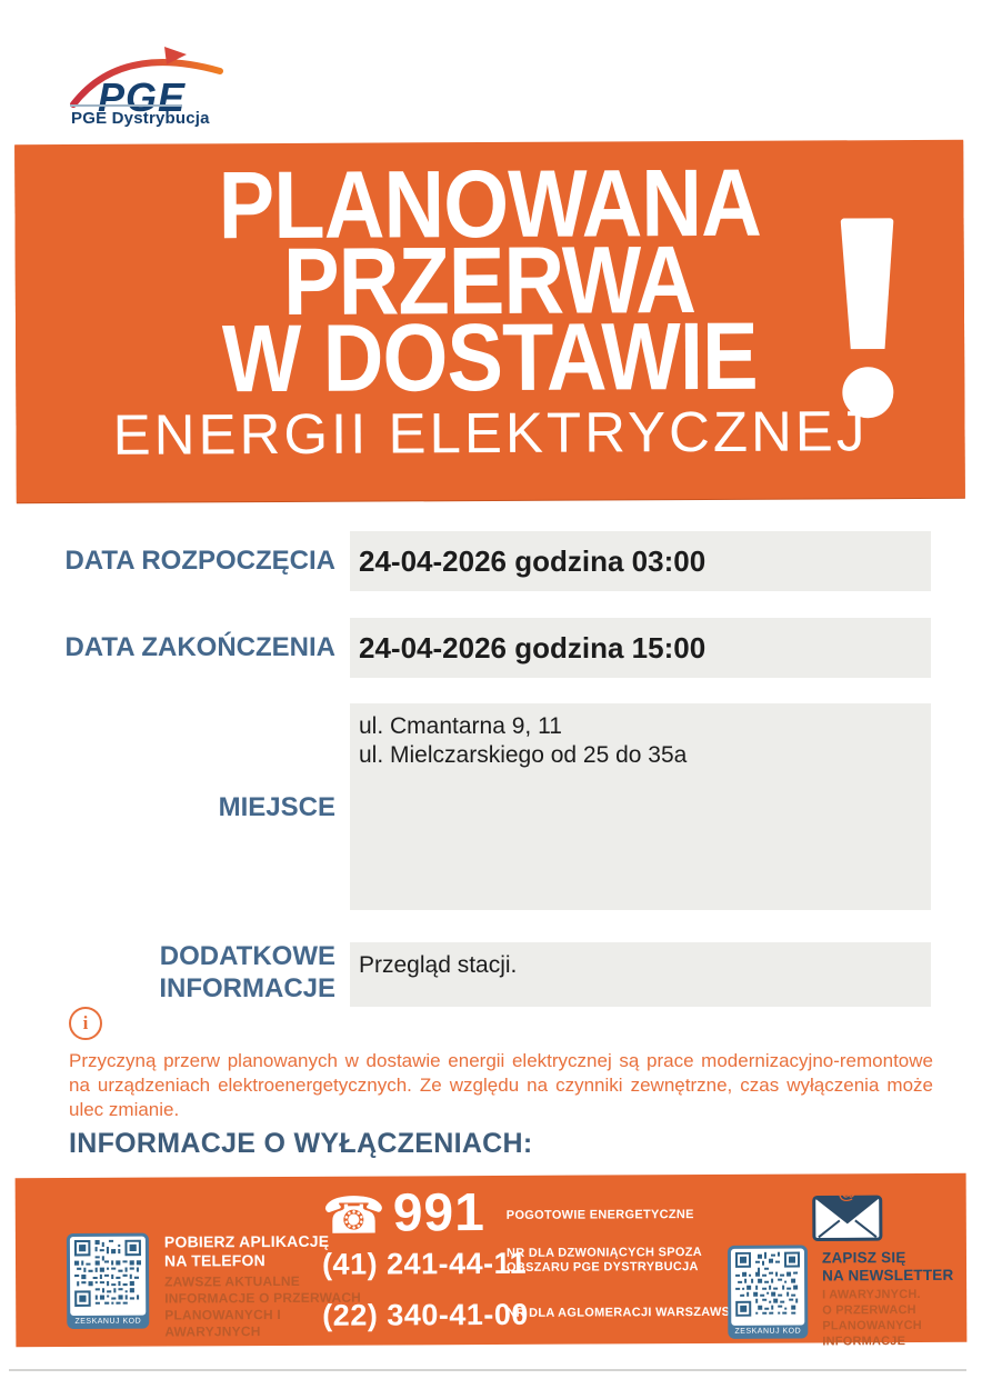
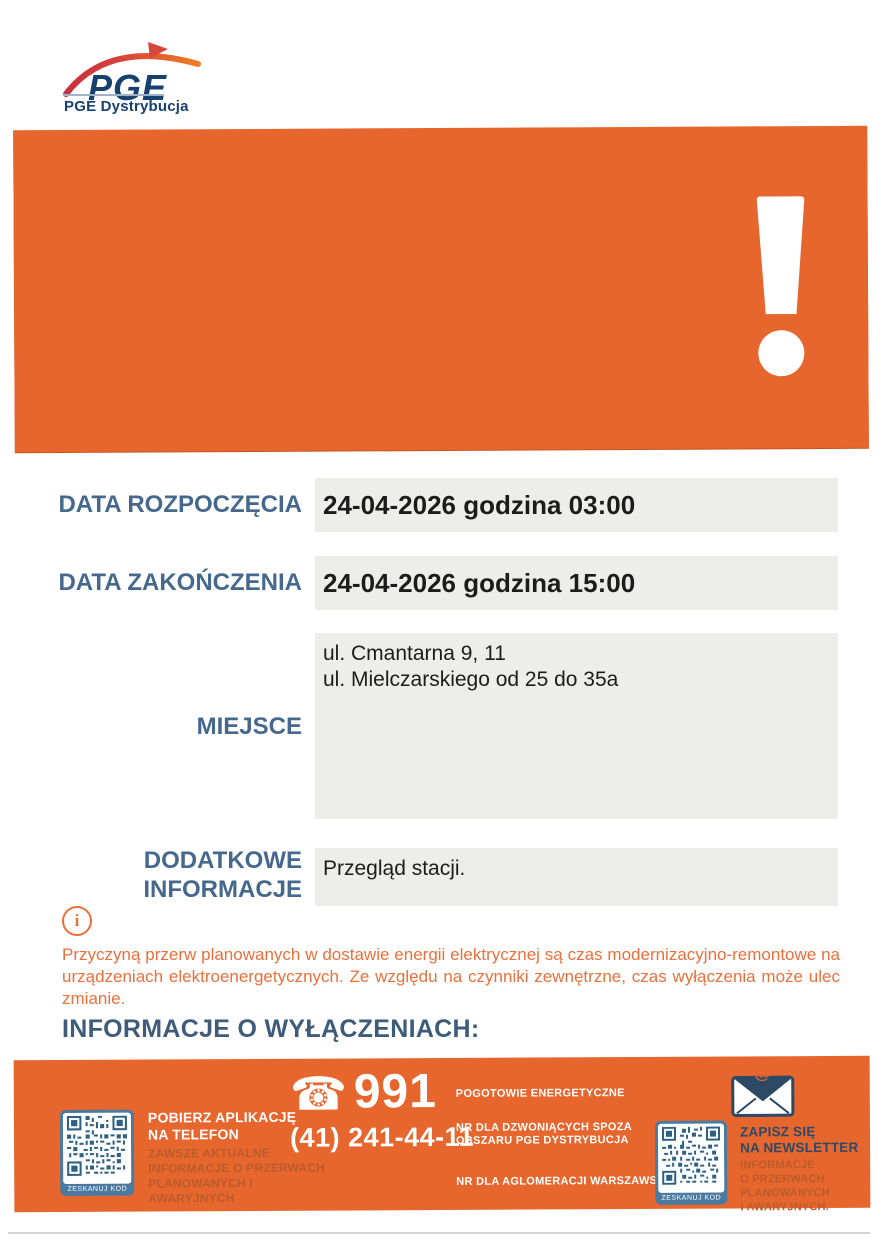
  PGE
  PGE Dystrybucja
- PLANOWANA
- PRZERWA
- W DOSTAWIE
- ENERGII ELEKTRYCZNEJ
  DATA ROZPOCZĘCIA
  24-04-2026 godzina 03:00
  DATA ZAKOŃCZENIA
  24-04-2026 godzina 15:00
  MIEJSCE
  ul. Cmantarna 9, 11
  ul. Mielczarskiego od 25 do 35a
  DODATKOWE INFORMACJE
  Przegląd stacji.
  i
- Przyczyną przerw planowanych w dostawie energii elektrycznej są prace modernizacyjno-remontowe na urządzeniach elektroenergetycznych. Ze względu na czynniki zewnętrzne, czas wyłączenia może ulec zmianie.
+ Przyczyną przerw planowanych w dostawie energii elektrycznej są czas modernizacyjno-remontowe na urządzeniach elektroenergetycznych. Ze względu na czynniki zewnętrzne, czas wyłączenia może ulec zmianie.
  INFORMACJE O WYŁĄCZENIACH:
  POBIERZ APLIKACJĘ
  NA TELEFON
  ZAWSZE AKTUALNE
  INFORMACJE O PRZERWACH
  PLANOWANYCH I AWARYJNYCH
  ☎
  991
  POGOTOWIE ENERGETYCZNE
  (41) 241-44-11
  NR DLA DZWONIĄCYCH SPOZA OBSZARU PGE DYSTRYBUCJA
- (22) 340-41-00
  NR DLA AGLOMERACJI WARSZAWS
  @
  ZAPISZ SIĘ
  NA NEWSLETTER
- I AWARYJNYCH.
+ INFORMACJE
  O PRZERWACH
  PLANOWANYCH
- INFORMACJE
+ I AWARYJNYCH.
